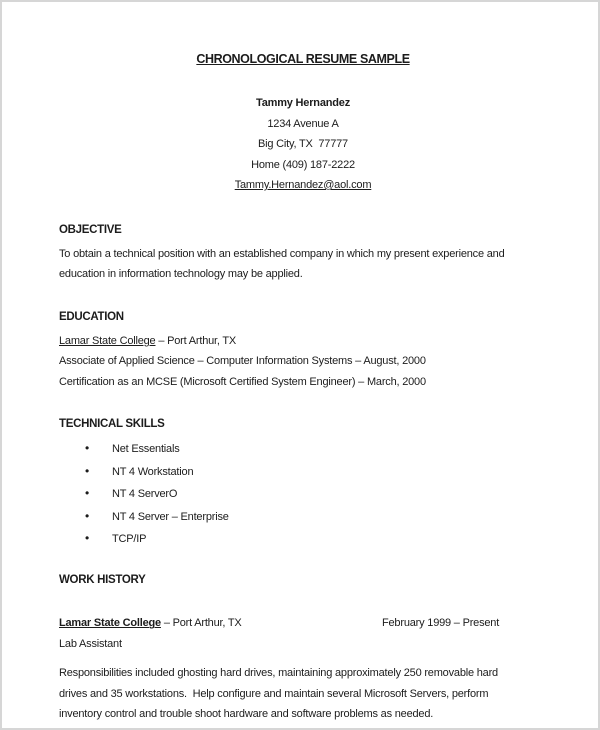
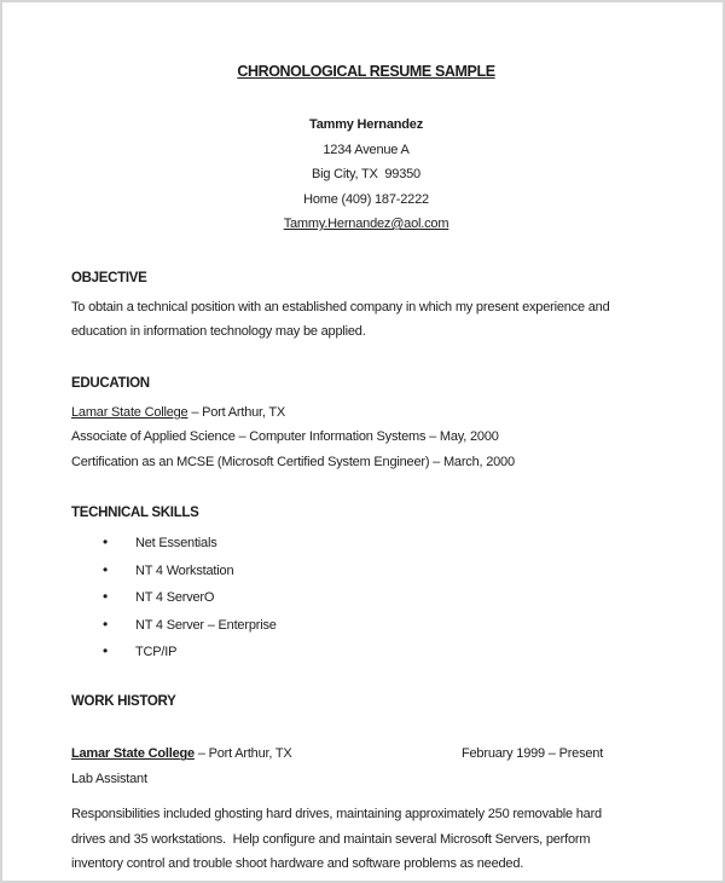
  CHRONOLOGICAL RESUME SAMPLE
  Tammy Hernandez
  1234 Avenue A
- Big City, TX 77777
+ Big City, TX 99350
  Home (409) 187-2222
  Tammy.Hernandez@aol.com
  OBJECTIVE
  To obtain a technical position with an established company in which my present experience and
  education in information technology may be applied.
  EDUCATION
  Lamar State College – Port Arthur, TX
- Associate of Applied Science – Computer Information Systems – August, 2000
+ Associate of Applied Science – Computer Information Systems – May, 2000
  Certification as an MCSE (Microsoft Certified System Engineer) – March, 2000
  TECHNICAL SKILLS
  •
  Net Essentials
  •
  NT 4 Workstation
  •
  NT 4 ServerO
  •
  NT 4 Server – Enterprise
  •
  TCP/IP
  WORK HISTORY
  Lamar State College – Port Arthur, TX
  February 1999 – Present
  Lab Assistant
  Responsibilities included ghosting hard drives, maintaining approximately 250 removable hard
  drives and 35 workstations. Help configure and maintain several Microsoft Servers, perform
  inventory control and trouble shoot hardware and software problems as needed.
